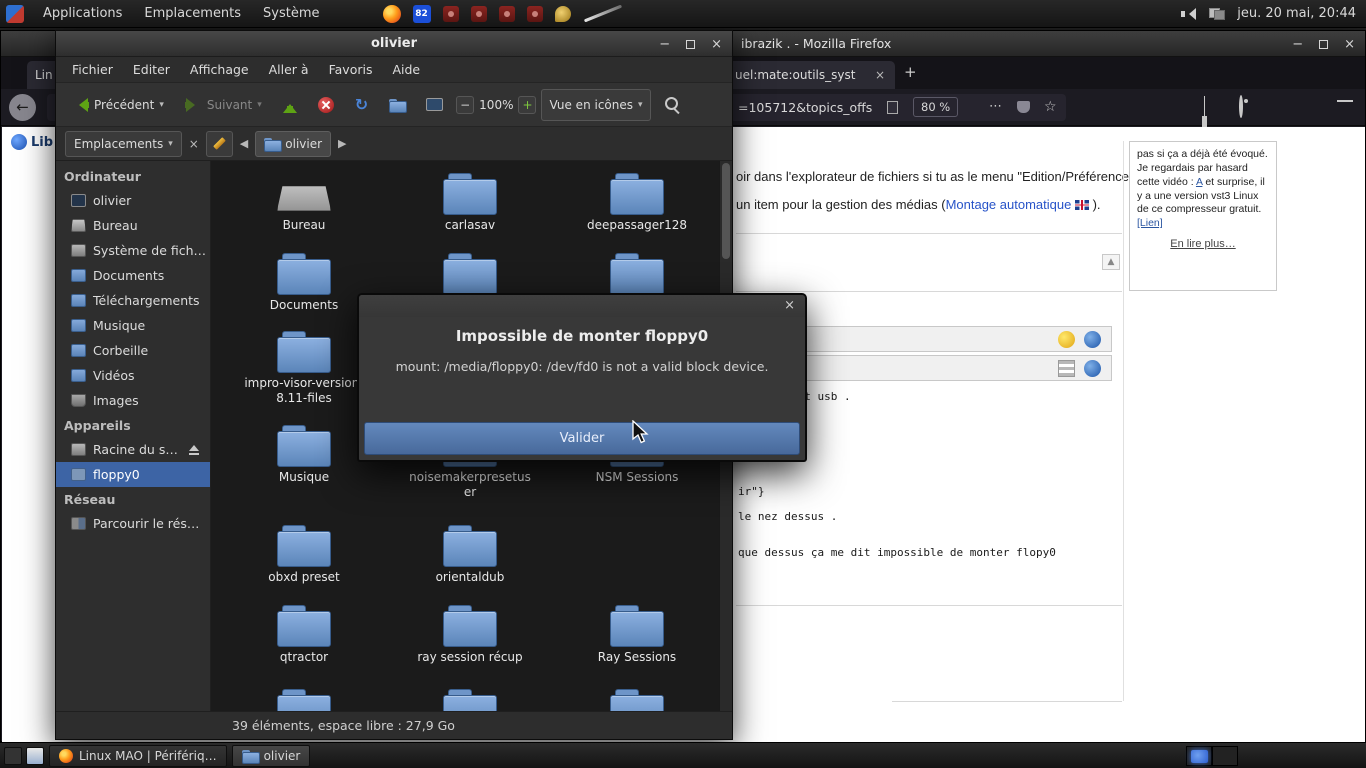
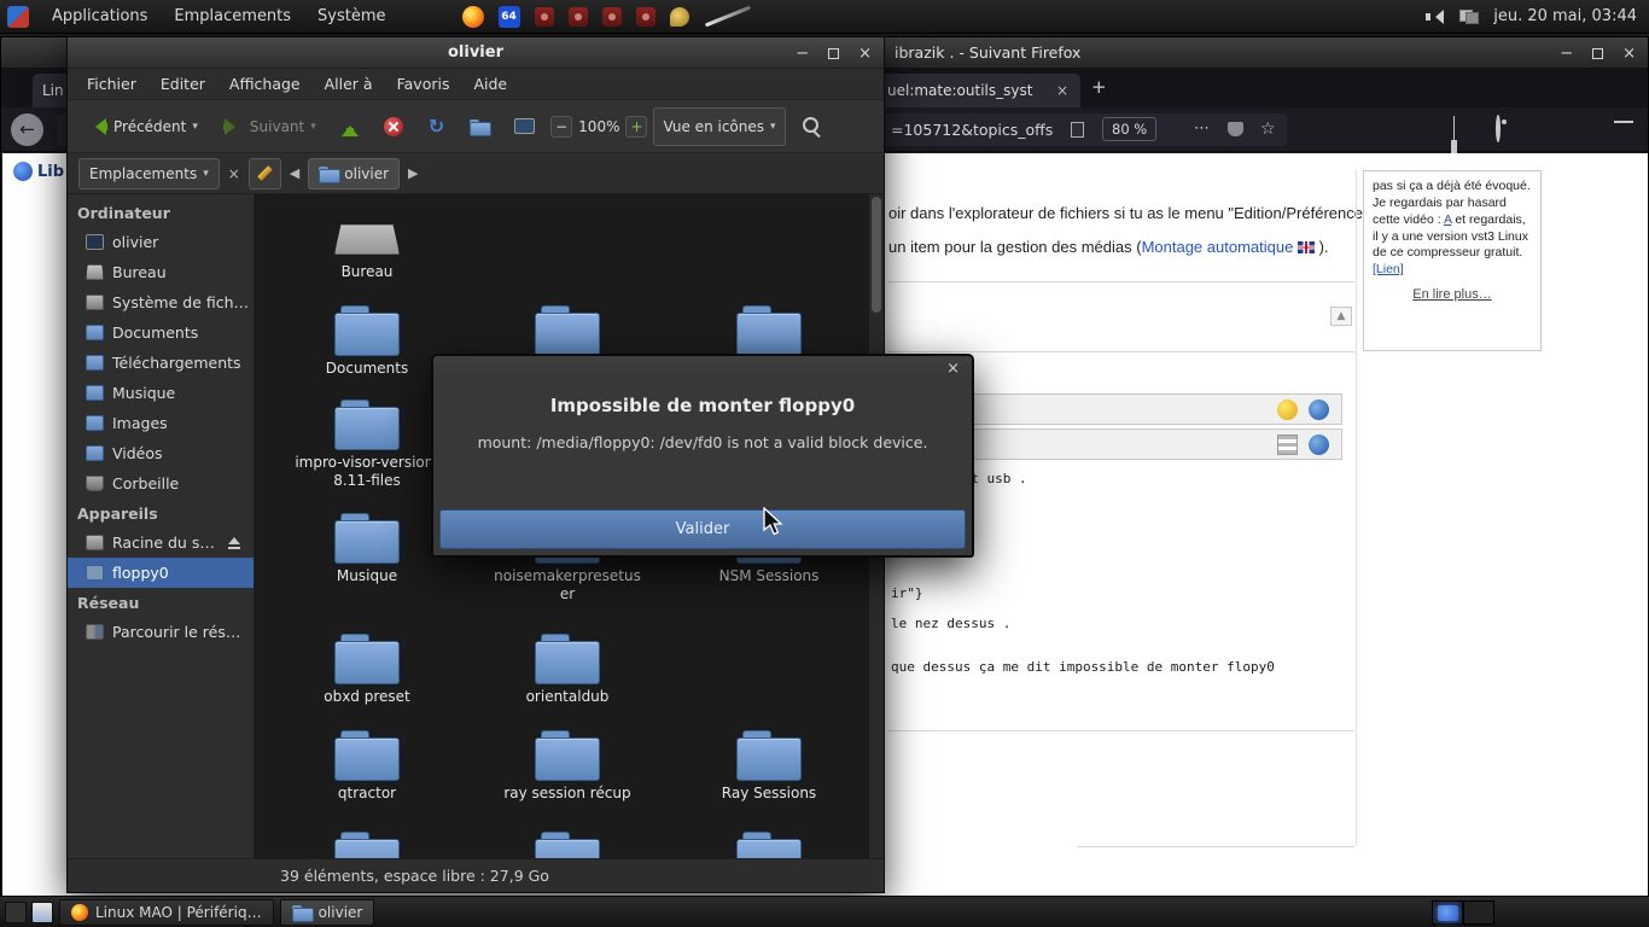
  Applications
  Emplacements
  Système
- 82
+ 64
- jeu. 20 mai, 20:44
+ jeu. 20 mai, 03:44
- ibrazik . - Mozilla Firefox
+ ibrazik . - Suivant Firefox
  −
  ×
  Lin
  uel:mate:outils_syst
  ×
  +
  ←
  =105712&topics_offs
  80 %
  ⋯
  ☆
  Lib
  oir dans l'explorateur de fichiers si tu as le menu "Edition/Préférence
  un item pour la gestion des médias (Montage automatique ).
  ▲
  ir"}
  le nez dessus .
  que dessus ça me dit impossible de monter flopy0
- pas si ça a déjà été évoqué. Je regardais par hasard cette vidéo : A et surprise, il y a une version vst3 Linux de ce compresseur gratuit. [Lien]
+ pas si ça a déjà été évoqué. Je regardais par hasard cette vidéo : A et regardais, il y a une version vst3 Linux de ce compresseur gratuit. [Lien]
  En lire plus…
  olivier
  −
  ×
  Fichier
  Editer
  Affichage
  Aller à
  Favoris
  Aide
  Précédent
  ▾
  Suivant
  ▾
  ↻
  −
  100%
  +
  Vue en icônes
  ▾
  Emplacements
  ▾
  ×
  ◀
  olivier
  ▶
  Ordinateur
  olivier
  Bureau
  Système de fich…
  Documents
  Téléchargements
  Musique
- Corbeille
+ Images
  Vidéos
- Images
+ Corbeille
  Appareils
  Racine du s…
  floppy0
  Réseau
  Parcourir le rés…
  Bureau
- carlasav
- deepassager128
  Documents
  impro-visor-version8.11-files
  Musique
  noisemakerpresetuser
  NSM Sessions
  obxd preset
  orientaldub
  qtractor
  ray session récup
  Ray Sessions
  39 éléments, espace libre : 27,9 Go
  ×
  Impossible de monter floppy0
  mount: /media/floppy0: /dev/fd0 is not a valid block device.
  Valider
  Linux MAO | Périfériq…
  olivier
